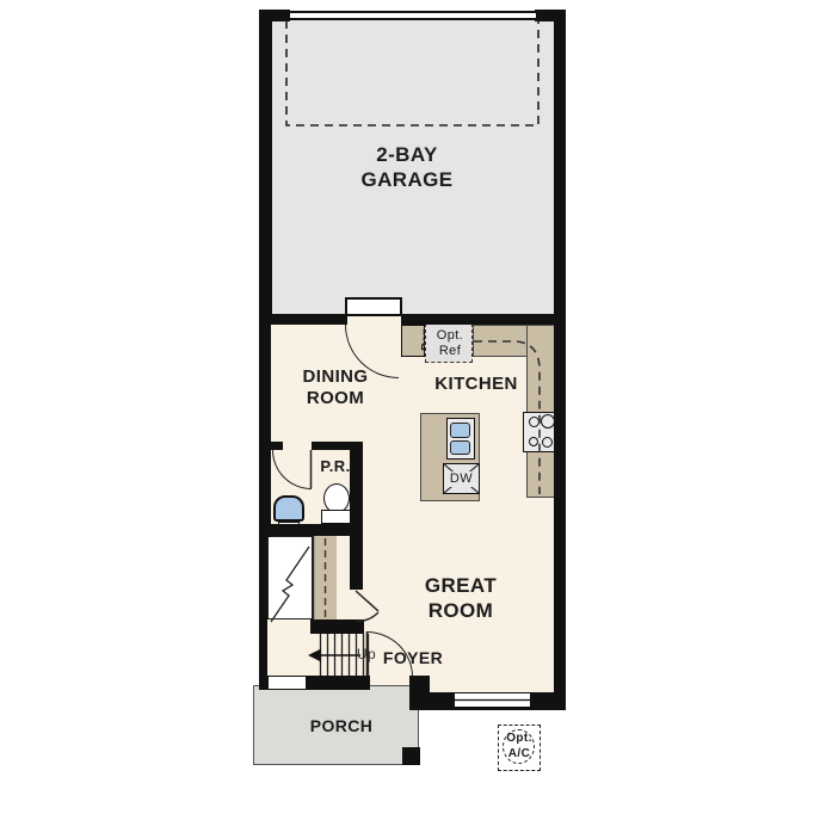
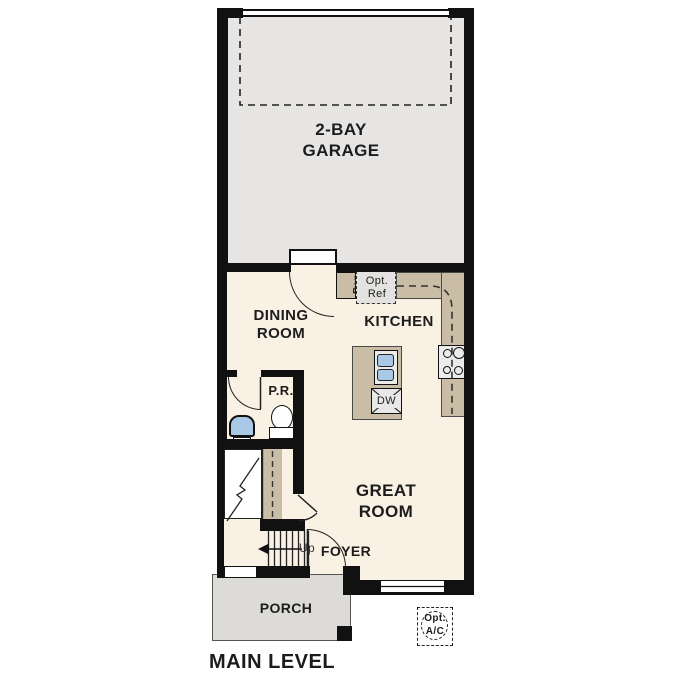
  Opt.
  Ref
  Opt.
  A/C
  DW
  2-BAY
  GARAGE
  DINING
  ROOM
  KITCHEN
  P.R.
  GREAT
  ROOM
  Up
  FOYER
  PORCH
+ MAIN LEVEL
